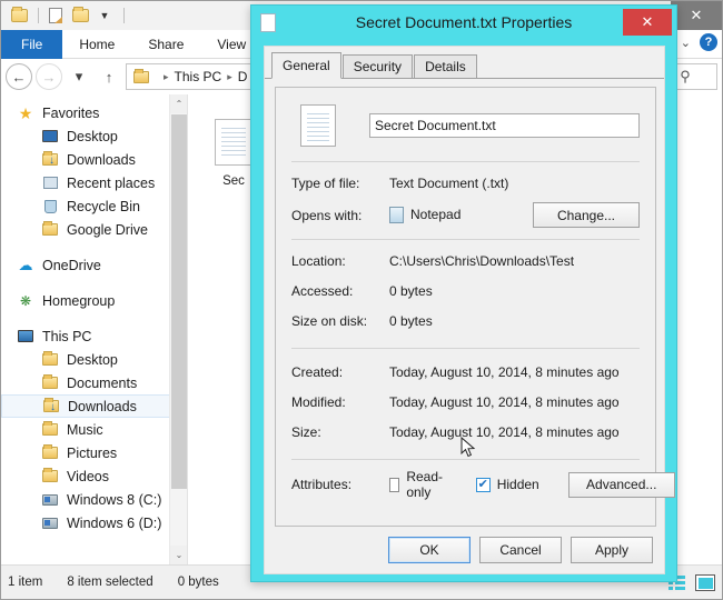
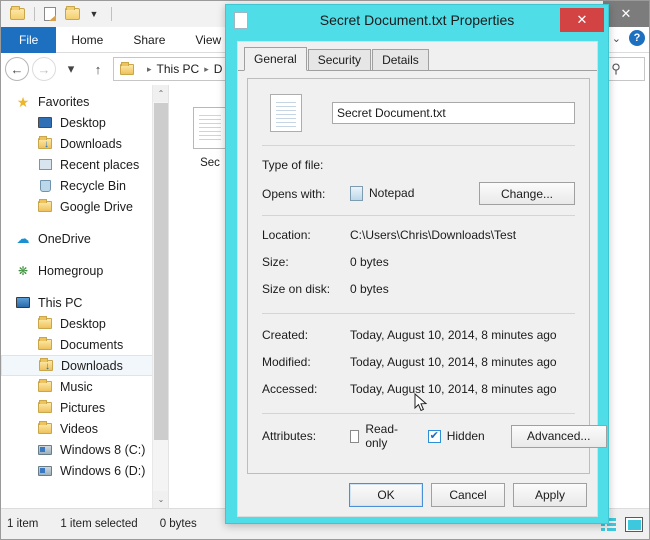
  ▼
  ✕
  File
  Home
  Share
  View
  ⌄
  ?
  ←
  →
  ▾
  ↑
  ▸
  This PC
  ▸
  D
  ⚲
  ★
  Favorites
  Desktop
  ↓
  Downloads
  Recent places
  Recycle Bin
  Google Drive
  ☁
  OneDrive
  ❋
  Homegroup
  This PC
  Desktop
  Documents
  ↓
  Downloads
  Music
  Pictures
  Videos
  Windows 8 (C:)
  Windows 6 (D:)
  ⌃
  ⌄
  Sec
  1 item
- 8 item selected
+ 1 item selected
  0 bytes
  Secret Document.txt Properties
  ✕
  General
  Security
  Details
  Secret Document.txt
  Type of file:
- Text Document (.txt)
  Opens with:
  Notepad
  Change...
  Location:
  C:\Users\Chris\Downloads\Test
- Accessed:
+ Size:
  0 bytes
  Size on disk:
  0 bytes
  Created:
  Today, August 10, 2014, 8 minutes ago
  Modified:
  Today, August 10, 2014, 8 minutes ago
- Size:
+ Accessed:
  Today, August 10, 2014, 8 minutes ago
  Attributes:
  Read-only
  ✔
  Hidden
  Advanced...
  OK
  Cancel
  Apply
